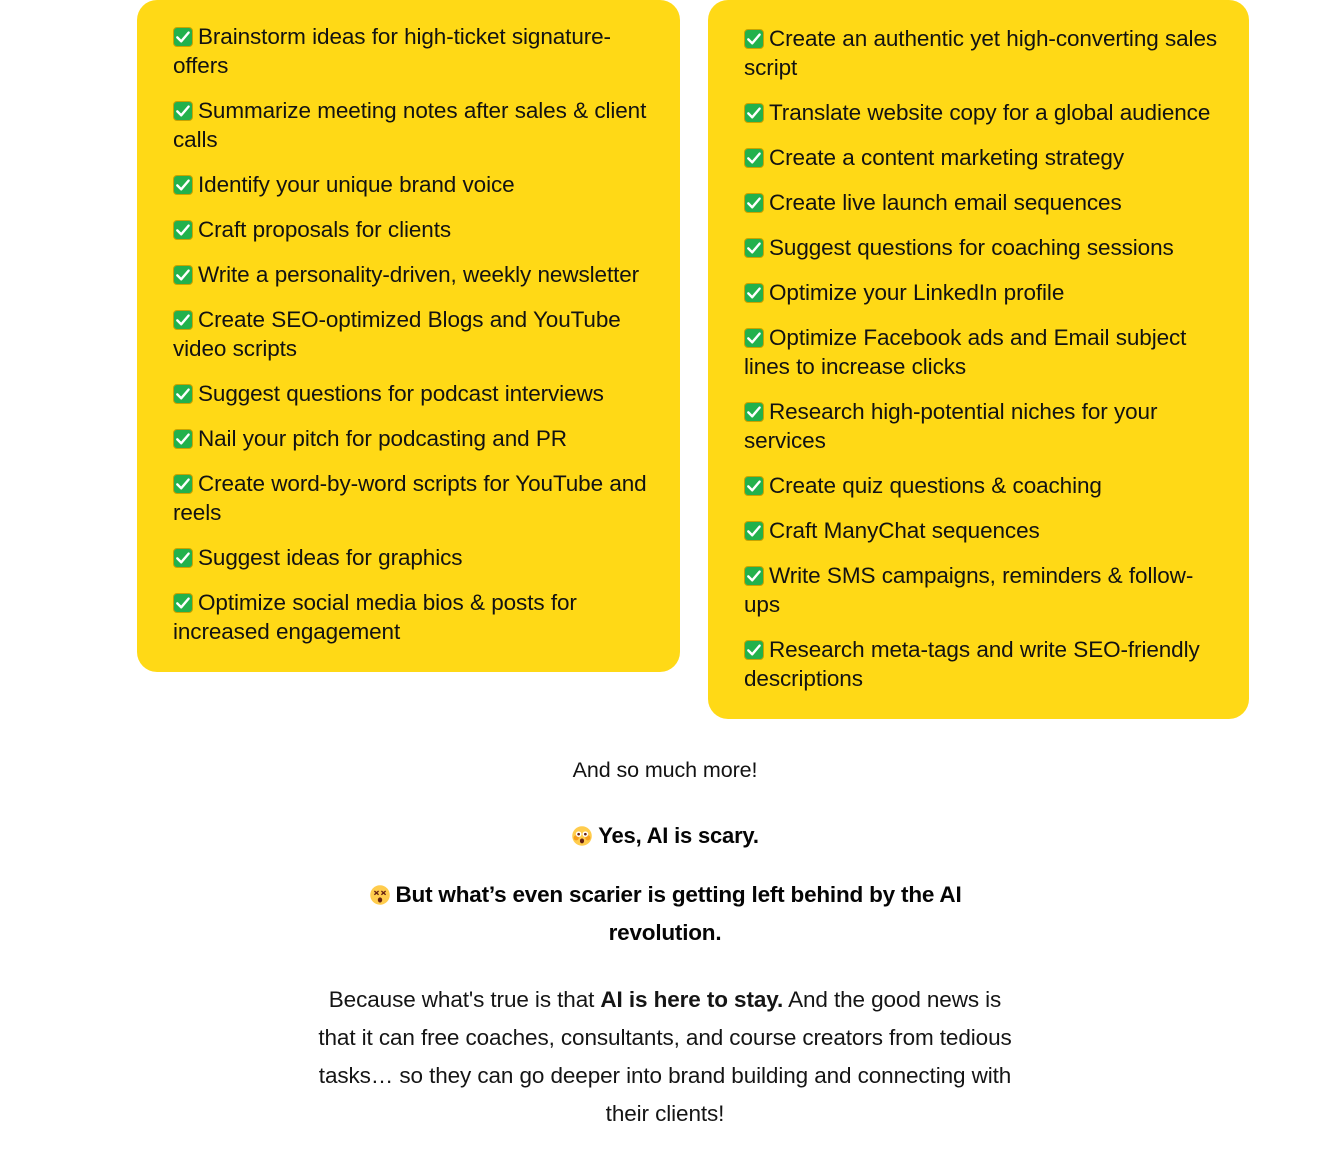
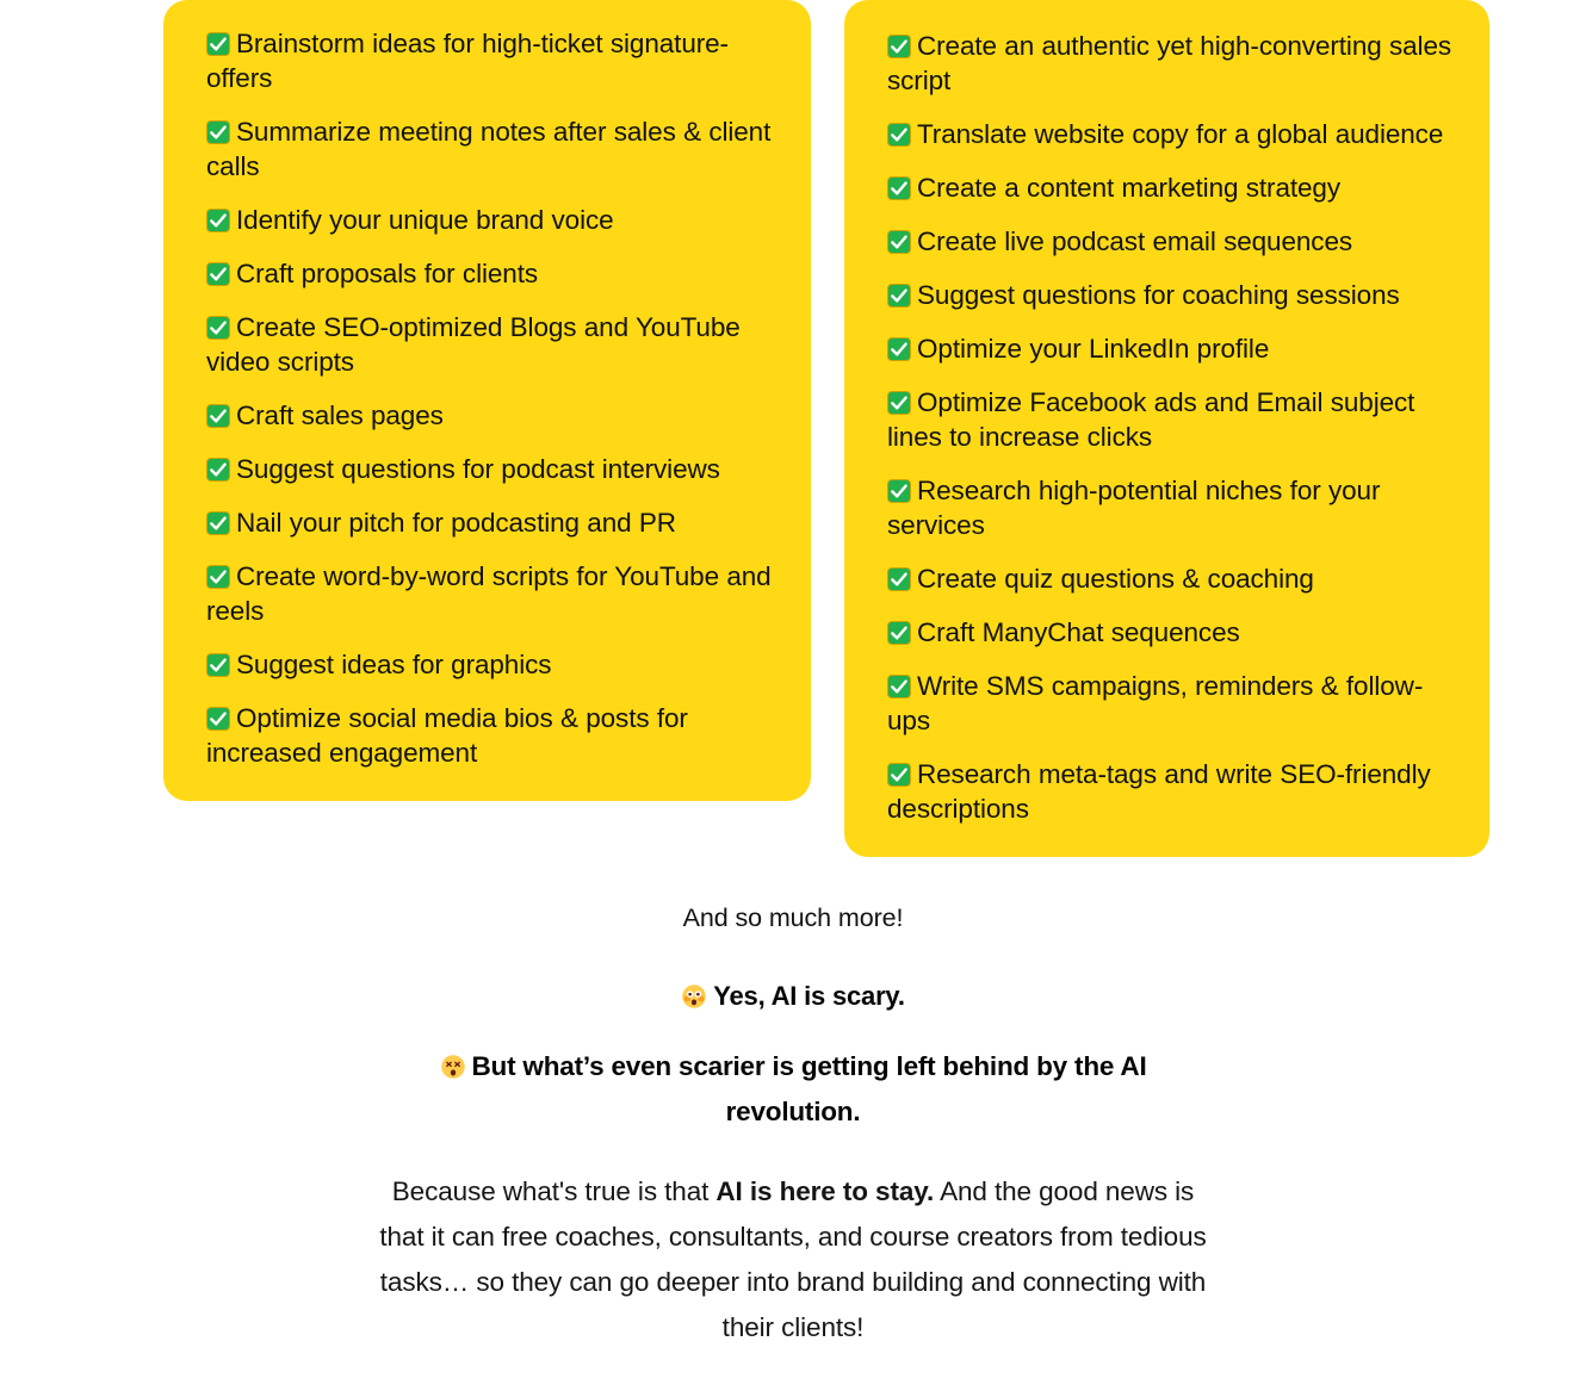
  Brainstorm ideas for high-ticket signature-offers
  Summarize meeting notes after sales & client calls
  Identify your unique brand voice
  Craft proposals for clients
- Write a personality-driven, weekly newsletter
  Create SEO-optimized Blogs and YouTube video scripts
+ Craft sales pages
  Suggest questions for podcast interviews
  Nail your pitch for podcasting and PR
  Create word-by-word scripts for YouTube and reels
  Suggest ideas for graphics
  Optimize social media bios & posts for increased engagement
  Create an authentic yet high-converting sales script
  Translate website copy for a global audience
  Create a content marketing strategy
- Create live launch email sequences
+ Create live podcast email sequences
  Suggest questions for coaching sessions
  Optimize your LinkedIn profile
  Optimize Facebook ads and Email subject lines to increase clicks
  Research high-potential niches for your services
  Create quiz questions & coaching
  Craft ManyChat sequences
  Write SMS campaigns, reminders & follow-ups
  Research meta-tags and write SEO-friendly descriptions
  And so much more!
  Yes, AI is scary.
  But what’s even scarier is getting left behind by the AI revolution.
  Because what's true is that AI is here to stay. And the good news is that it can free coaches, consultants, and course creators from tedious tasks… so they can go deeper into brand building and connecting with their clients!
